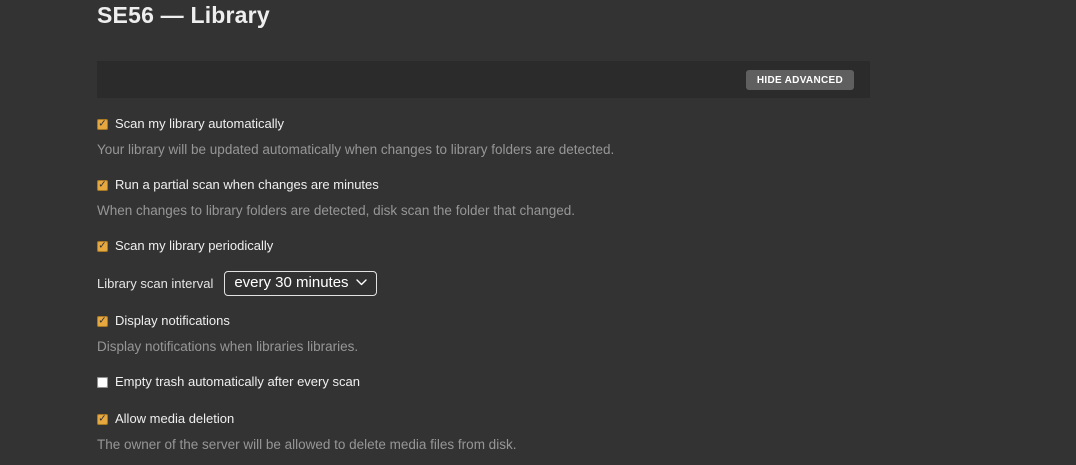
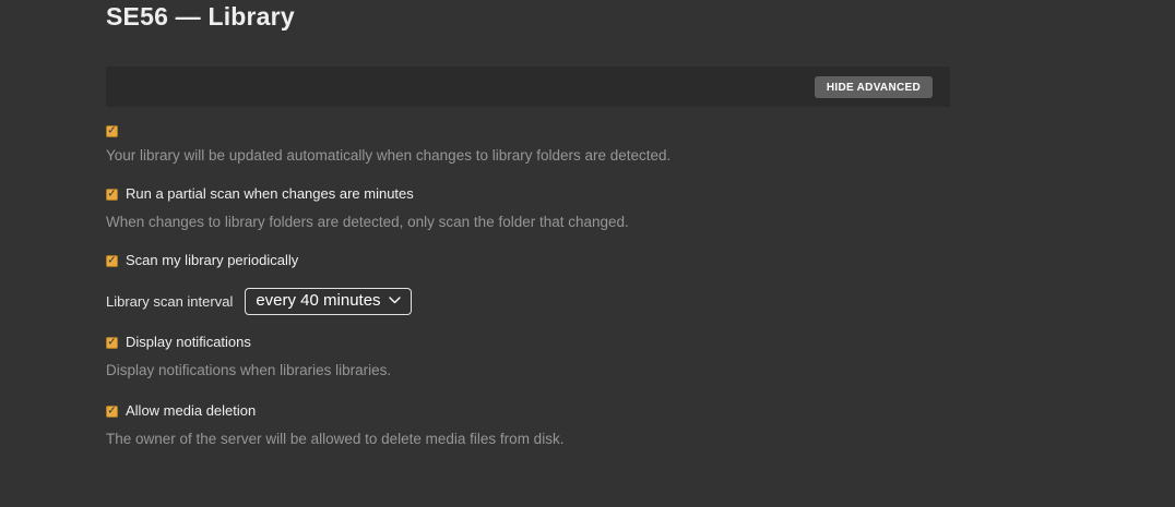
  SE56 — Library
  HIDE ADVANCED
  ✓
- Scan my library automatically
  Your library will be updated automatically when changes to library folders are detected.
  ✓
  Run a partial scan when changes are minutes
- When changes to library folders are detected, disk scan the folder that changed.
+ When changes to library folders are detected, only scan the folder that changed.
  ✓
  Scan my library periodically
  Library scan interval
- every 30 minutes
+ every 40 minutes
  ✓
  Display notifications
  Display notifications when libraries libraries.
- Empty trash automatically after every scan
  ✓
  Allow media deletion
  The owner of the server will be allowed to delete media files from disk.
